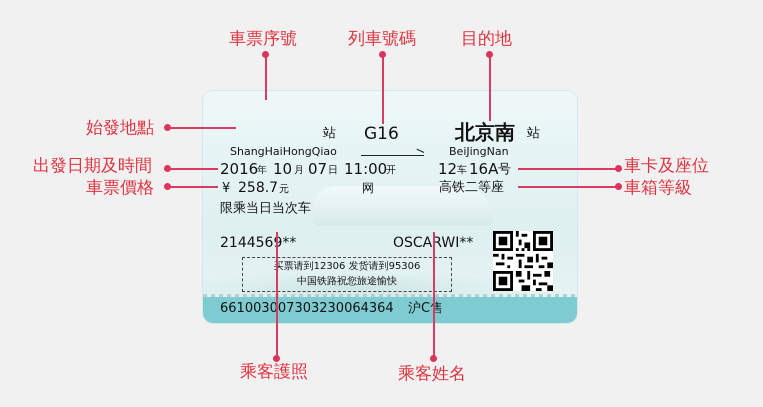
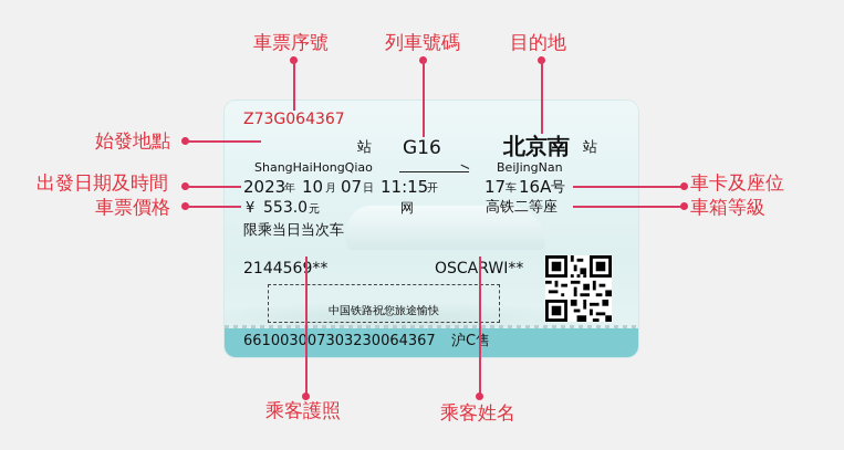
+ Z73G064367
  站
  ShangHaiHongQiao
  G16
  北京南
  站
  BeiJingNan
- 2016
+ 2023
  年
  10
  月
  07
  日
- 11:00
+ 11:15
  开
- 12
+ 17
  车
  16A
  号
  ¥
- 258.7
+ 553.0
  元
  网
  高铁二等座
  限乘当日当次车
  214456**
  OSCARWI**
- 买票请到12306 发货请到95306
  中国铁路祝您旅途愉快
- 66100300730323006436​4
+ 66100300730323006436​7
  沪C售
  車票序號
  列車號碼
  目的地
  始發地點
  出發日期及時間
  車票價格
  車卡及座位
  車箱等級
  乘客護照
  乘客姓名
